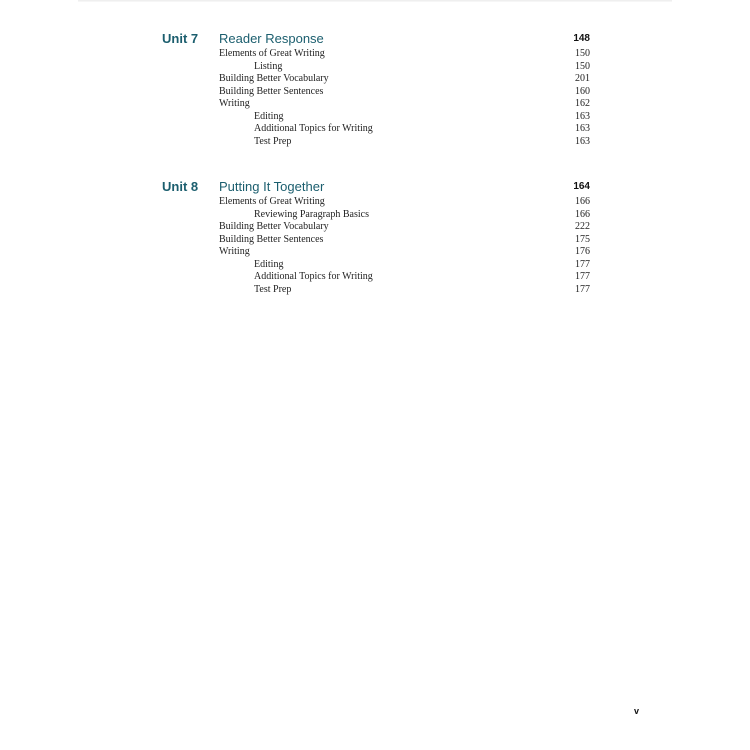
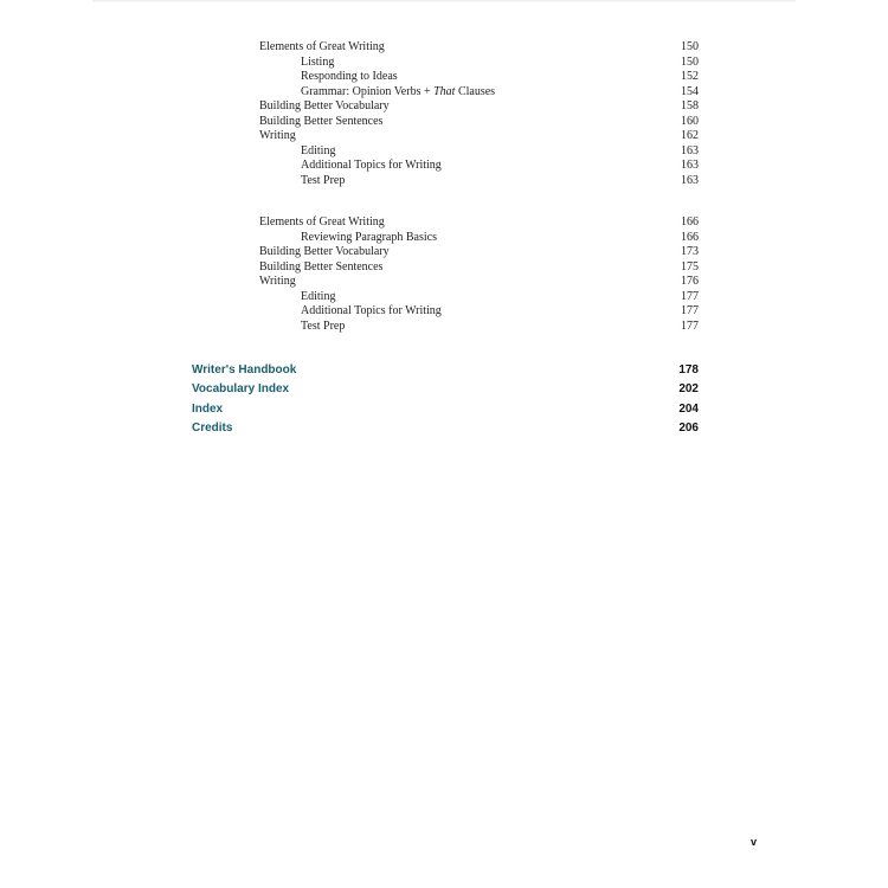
- Unit 7
- Reader Response
- 148
  Elements of Great Writing
  150
  Listing
  150
+ Responding to Ideas
+ 152
+ Grammar: Opinion Verbs + That Clauses
+ 154
  Building Better Vocabulary
- 201
+ 158
  Building Better Sentences
  160
  Writing
  162
  Editing
  163
  Additional Topics for Writing
  163
  Test Prep
  163
- Unit 8
- Putting It Together
- 164
  Elements of Great Writing
  166
  Reviewing Paragraph Basics
  166
  Building Better Vocabulary
- 222
+ 173
  Building Better Sentences
  175
  Writing
  176
  Editing
  177
  Additional Topics for Writing
  177
  Test Prep
  177
+ Writer's Handbook
+ 178
+ Vocabulary Index
+ 202
+ Index
+ 204
+ Credits
+ 206
  v
